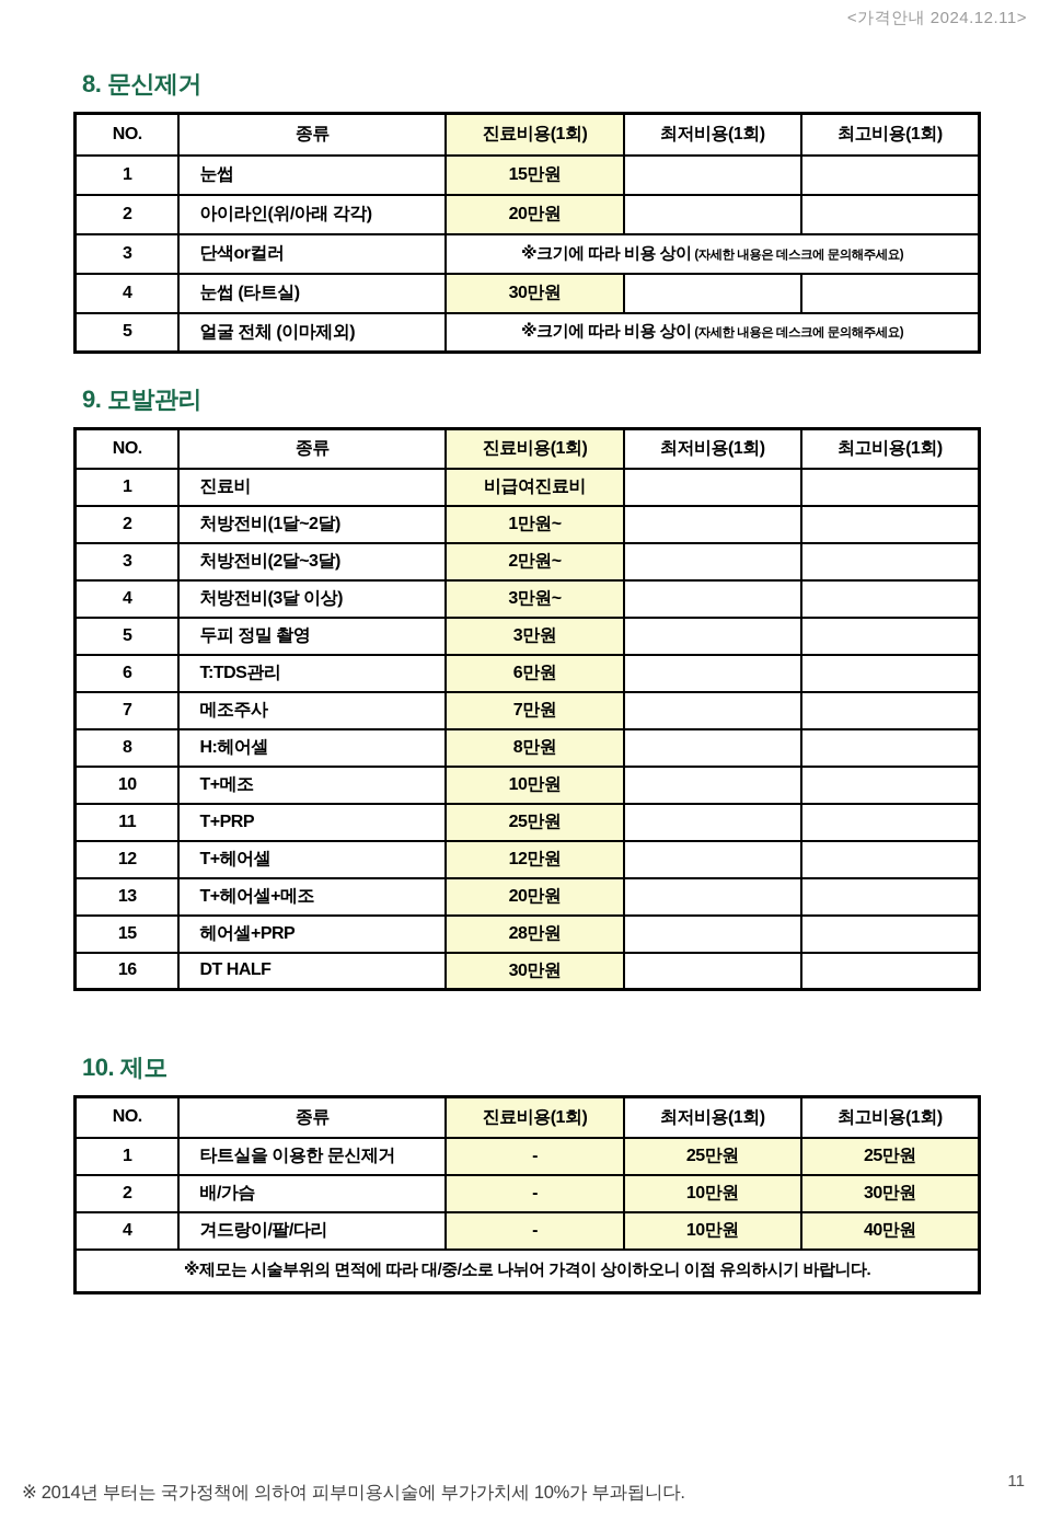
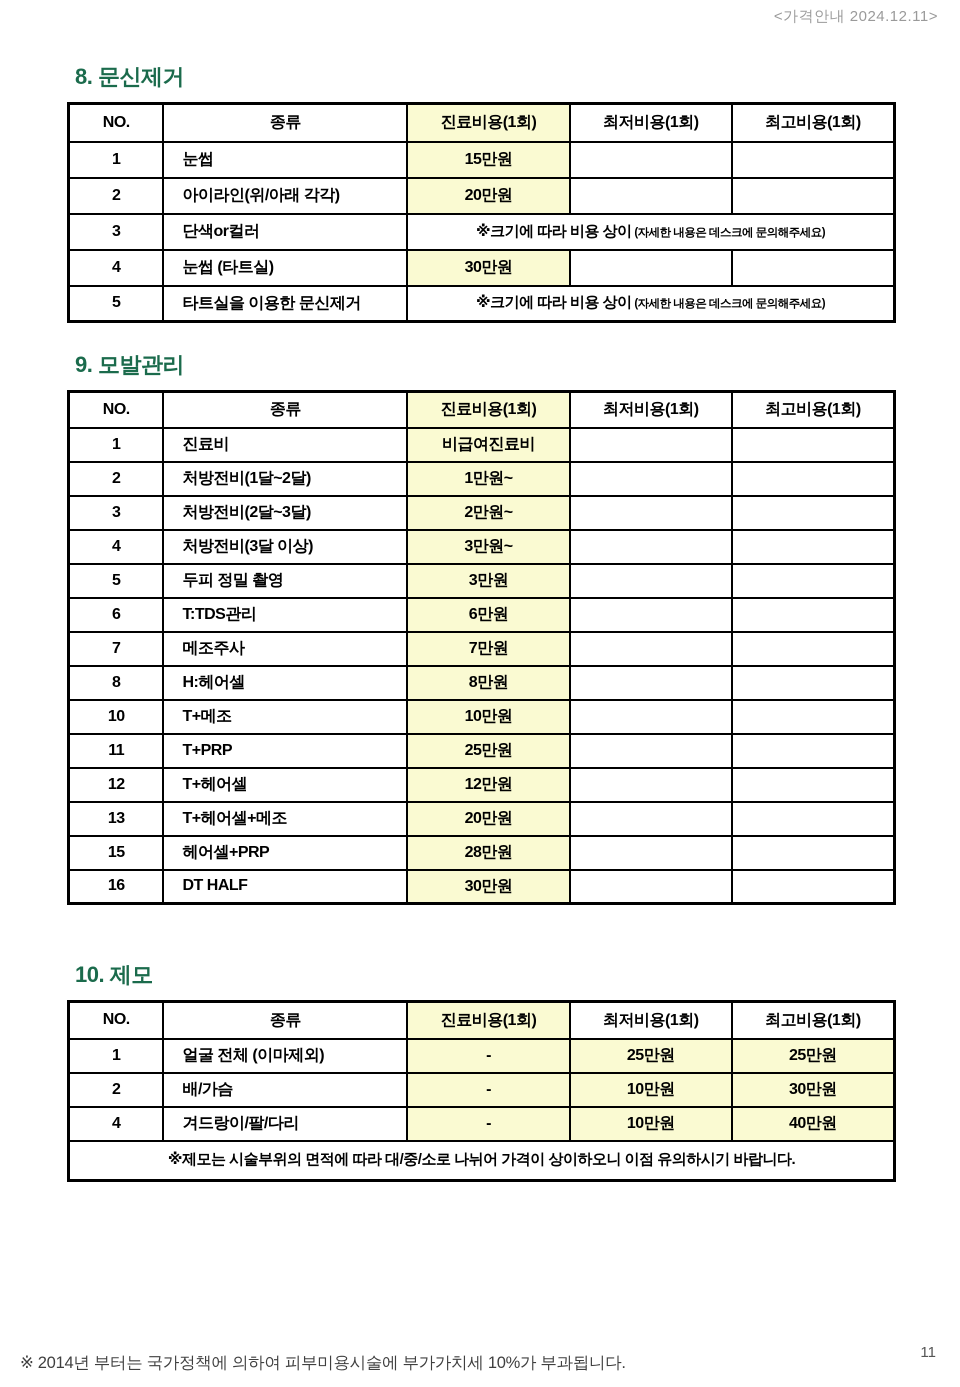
  <가격안내 2024.12.11>
  8. 문신제거
  NO.	종류	진료비용(1회)	최저비용(1회)	최고비용(1회)
  1	눈썹	15만원
  2	아이라인(위/아래 각각)	20만원
  3	단색or컬러	※크기에 따라 비용 상이 (자세한 내용은 데스크에 문의해주세요)
  4	눈썹 (타트실)	30만원
- 5	얼굴 전체 (이마제외)	※크기에 따라 비용 상이 (자세한 내용은 데스크에 문의해주세요)
+ 5	타트실을 이용한 문신제거	※크기에 따라 비용 상이 (자세한 내용은 데스크에 문의해주세요)
  9. 모발관리
  NO.	종류	진료비용(1회)	최저비용(1회)	최고비용(1회)
  1	진료비	비급여진료비
  2	처방전비(1달~2달)	1만원~
  3	처방전비(2달~3달)	2만원~
  4	처방전비(3달 이상)	3만원~
  5	두피 정밀 촬영	3만원
  6	T:TDS관리	6만원
  7	메조주사	7만원
  8	H:헤어셀	8만원
  10	T+메조	10만원
  11	T+PRP	25만원
  12	T+헤어셀	12만원
  13	T+헤어셀+메조	20만원
  15	헤어셀+PRP	28만원
  16	DT HALF	30만원
  10. 제모
  NO.	종류	진료비용(1회)	최저비용(1회)	최고비용(1회)
- 1	타트실을 이용한 문신제거	-	25만원	25만원
+ 1	얼굴 전체 (이마제외)	-	25만원	25만원
  2	배/가슴	-	10만원	30만원
  4	겨드랑이/팔/다리	-	10만원	40만원
  ※제모는 시술부위의 면적에 따라 대/중/소로 나뉘어 가격이 상이하오니 이점 유의하시기 바랍니다.
  ※ 2014년 부터는 국가정책에 의하여 피부미용시술에 부가가치세 10%가 부과됩니다.
  11
